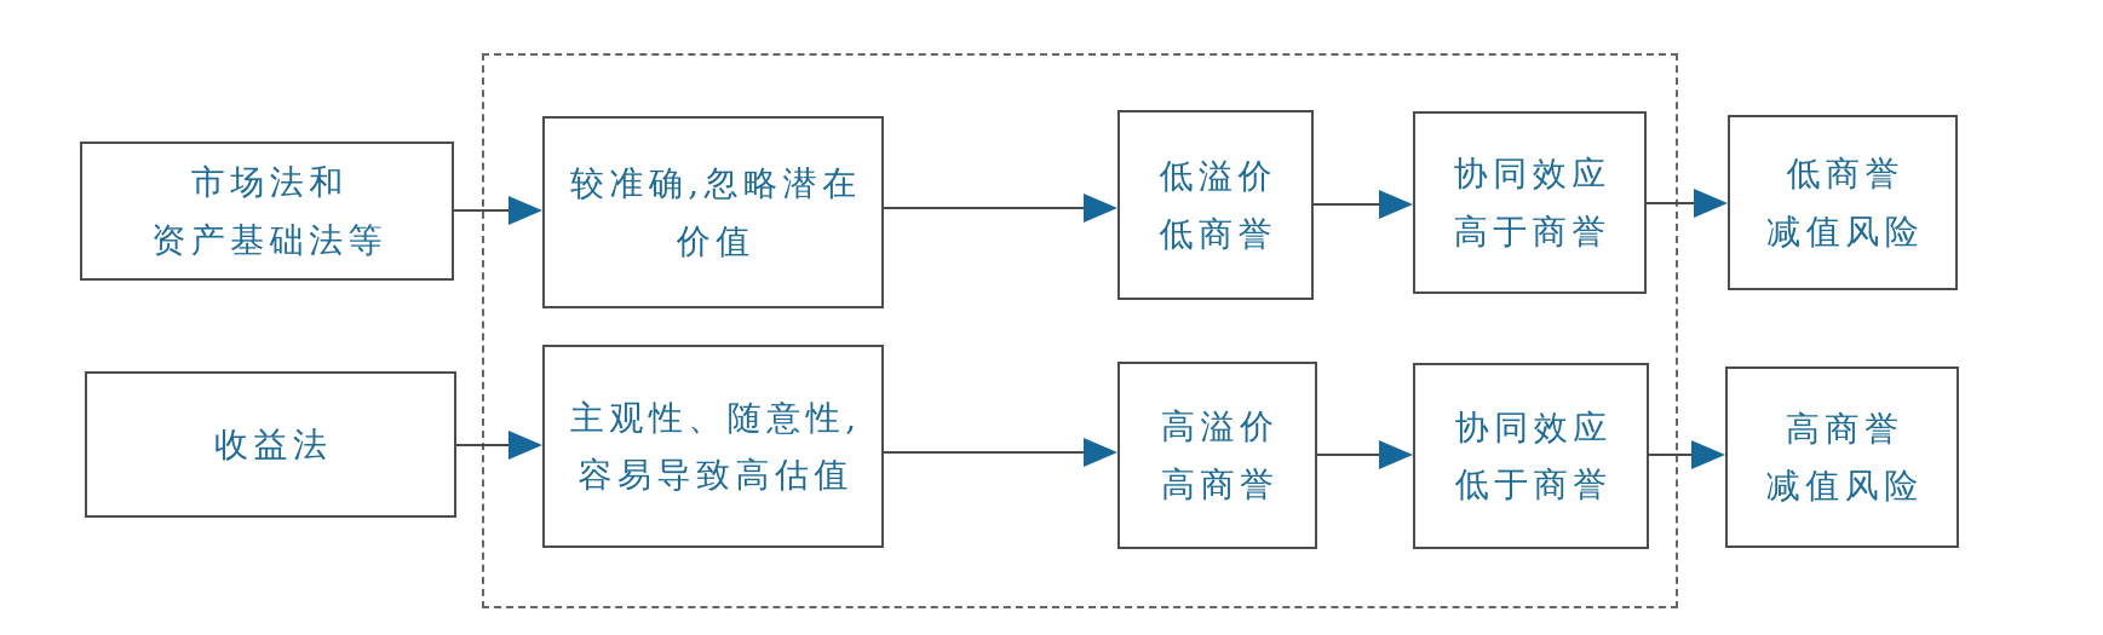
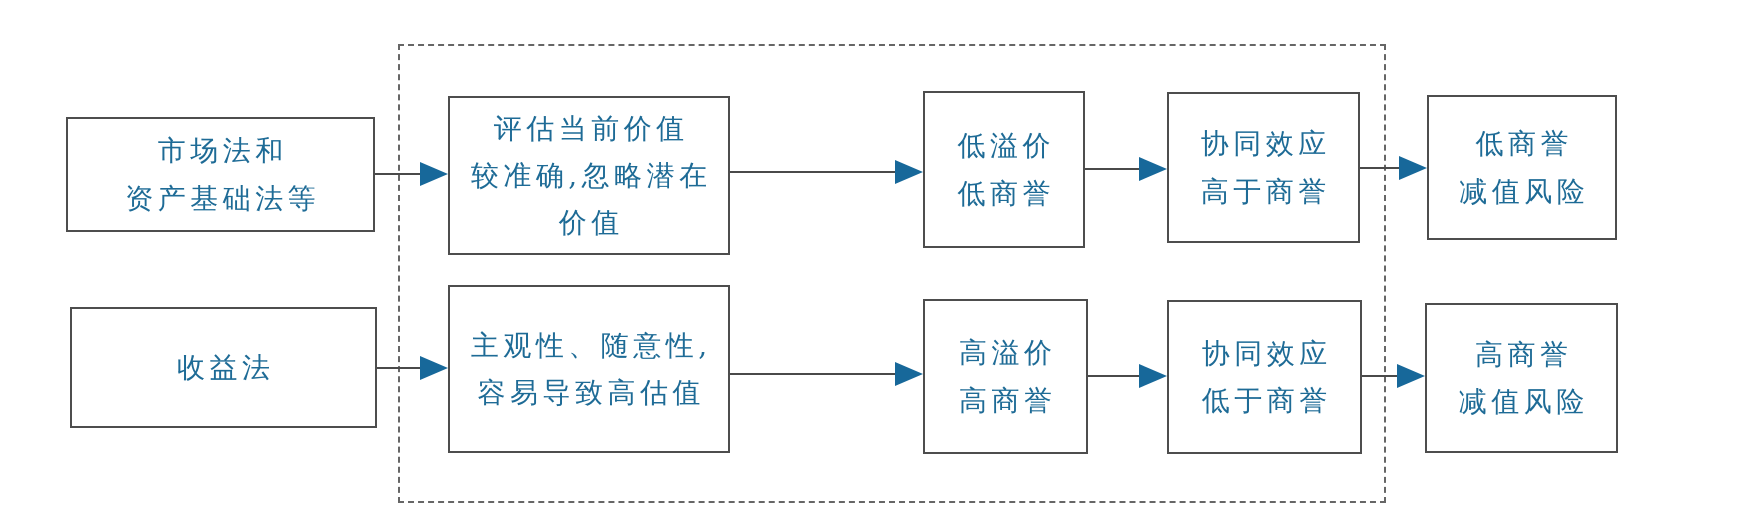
  市场法和
  资产基础法等
+ 评估当前价值
  较准确,忽略潜在
  价值
  低溢价
  低商誉
  协同效应
  高于商誉
  低商誉
  减值风险
  收益法
  主观性、随意性,
  容易导致高估值
  高溢价
  高商誉
  协同效应
  低于商誉
  高商誉
  减值风险
